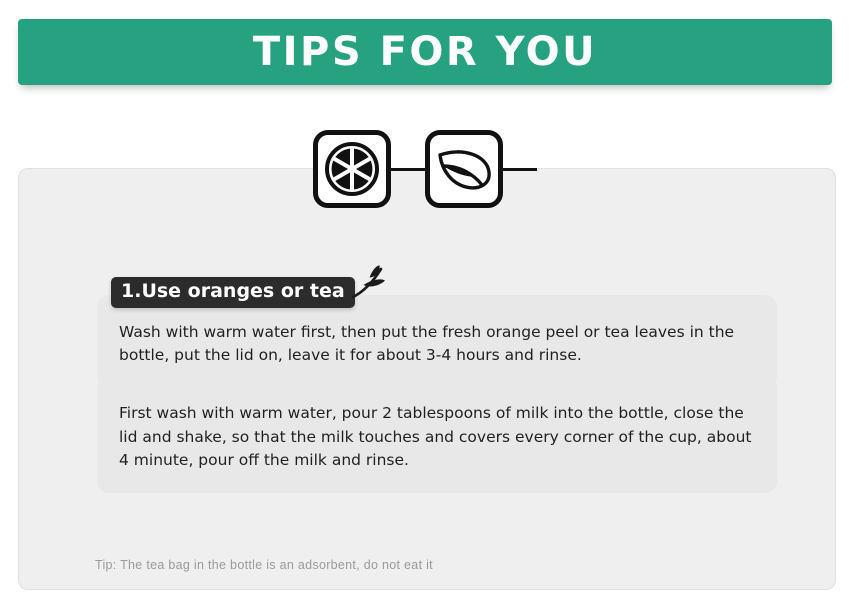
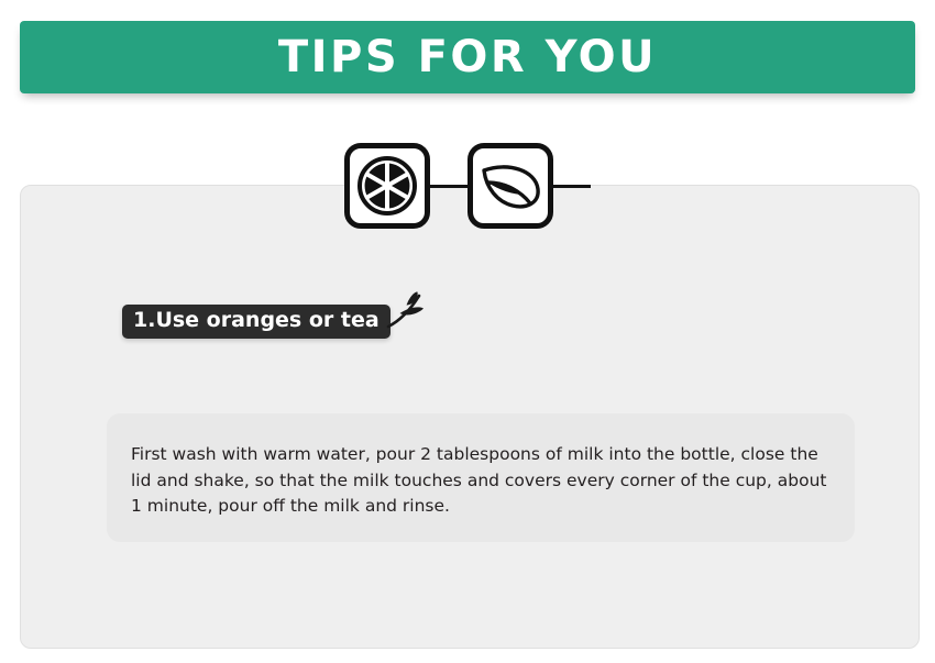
  TIPS FOR YOU
  1.Use oranges or tea
- Wash with warm water first, then put the fresh orange peel or tea leaves in the bottle, put the lid on, leave it for about 3-4 hours and rinse.
- First wash with warm water, pour 2 tablespoons of milk into the bottle, close the lid and shake, so that the milk touches and covers every corner of the cup, about 4 minute, pour off the milk and rinse.
+ First wash with warm water, pour 2 tablespoons of milk into the bottle, close the lid and shake, so that the milk touches and covers every corner of the cup, about 1 minute, pour off the milk and rinse.
- Tip: The tea bag in the bottle is an adsorbent, do not eat it
